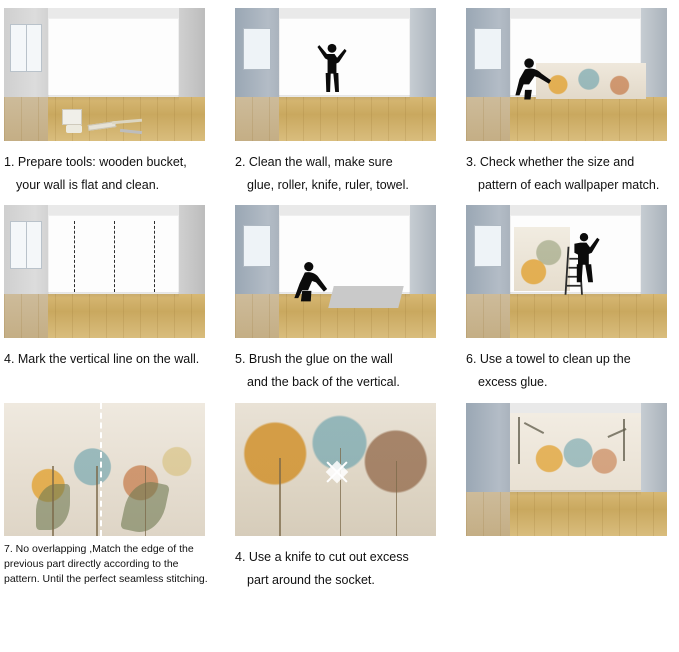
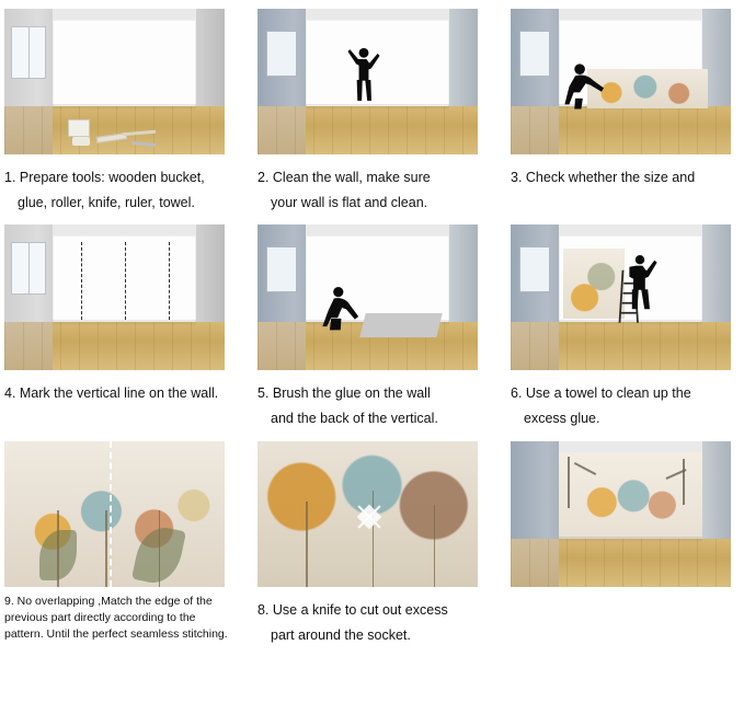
  1. Prepare tools: wooden bucket,
- your wall is flat and clean.
+ glue, roller, knife, ruler, towel.
  2. Clean the wall, make sure
- glue, roller, knife, ruler, towel.
+ your wall is flat and clean.
  3. Check whether the size and
- pattern of each wallpaper match.
  4. Mark the vertical line on the wall.
  5. Brush the glue on the wall
  and the back of the vertical.
  6. Use a towel to clean up the
  excess glue.
- 7. No overlapping ,Match the edge of the
+ 9. No overlapping ,Match the edge of the
  previous part directly according to the
  pattern. Until the perfect seamless stitching.
- 4. Use a knife to cut out excess
+ 8. Use a knife to cut out excess
  part around the socket.
